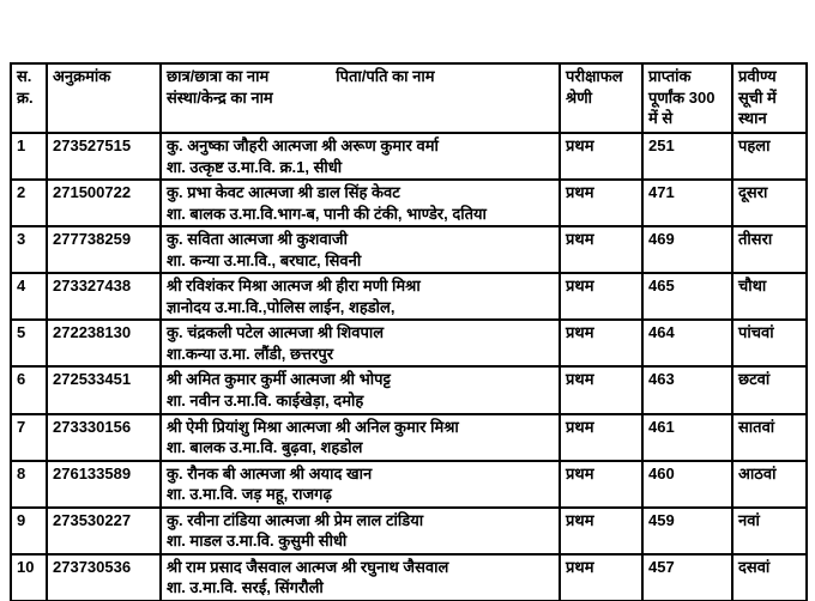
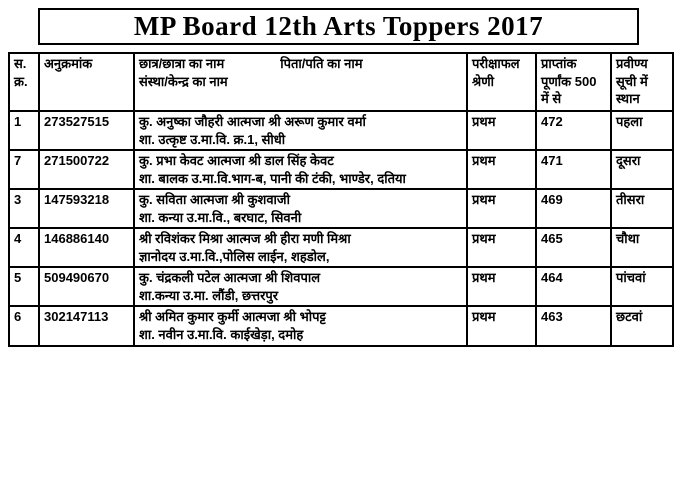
+ MP Board 12th Arts Toppers 2017
- स. क्र.	अनुक्रमांक	छात्र/छात्रा का नाम पिता/पति का नाम संस्था/केन्द्र का नाम	परीक्षाफल श्रेणी	प्राप्तांक पूर्णांक 300 में से	प्रवीण्य सूची में स्थान
+ स. क्र.	अनुक्रमांक	छात्र/छात्रा का नाम पिता/पति का नाम संस्था/केन्द्र का नाम	परीक्षाफल श्रेणी	प्राप्तांक पूर्णांक 500 में से	प्रवीण्य सूची में स्थान
- 1	273527515	कु. अनुष्का जौहरी आत्मजा श्री अरूण कुमार वर्मा शा. उत्कृष्ट उ.मा.वि. क्र.1, सीधी	प्रथम	251	पहला
+ 1	273527515	कु. अनुष्का जौहरी आत्मजा श्री अरूण कुमार वर्मा शा. उत्कृष्ट उ.मा.वि. क्र.1, सीधी	प्रथम	472	पहला
- 2	271500722	कु. प्रभा केवट आत्मजा श्री डाल सिंह केवट शा. बालक उ.मा.वि.भाग-ब, पानी की टंकी, भाण्डेर, दतिया	प्रथम	471	दूसरा
+ 7	271500722	कु. प्रभा केवट आत्मजा श्री डाल सिंह केवट शा. बालक उ.मा.वि.भाग-ब, पानी की टंकी, भाण्डेर, दतिया	प्रथम	471	दूसरा
- 3	277738259	कु. सविता आत्मजा श्री कुशवाजी शा. कन्या उ.मा.वि., बरघाट, सिवनी	प्रथम	469	तीसरा
+ 3	147593218	कु. सविता आत्मजा श्री कुशवाजी शा. कन्या उ.मा.वि., बरघाट, सिवनी	प्रथम	469	तीसरा
- 4	273327438	श्री रविशंकर मिश्रा आत्मज श्री हीरा मणी मिश्रा ज्ञानोदय उ.मा.वि.,पोलिस लाईन, शहडोल,	प्रथम	465	चौथा
+ 4	146886140	श्री रविशंकर मिश्रा आत्मज श्री हीरा मणी मिश्रा ज्ञानोदय उ.मा.वि.,पोलिस लाईन, शहडोल,	प्रथम	465	चौथा
- 5	272238130	कु. चंद्रकली पटेल आत्मजा श्री शिवपाल शा.कन्या उ.मा. लौंडी, छत्तरपुर	प्रथम	464	पांचवां
+ 5	509490670	कु. चंद्रकली पटेल आत्मजा श्री शिवपाल शा.कन्या उ.मा. लौंडी, छत्तरपुर	प्रथम	464	पांचवां
- 6	272533451	श्री अमित कुमार कुर्मी आत्मजा श्री भोपट्ट शा. नवीन उ.मा.वि. काईखेड़ा, दमोह	प्रथम	463	छटवां
+ 6	302147113	श्री अमित कुमार कुर्मी आत्मजा श्री भोपट्ट शा. नवीन उ.मा.वि. काईखेड़ा, दमोह	प्रथम	463	छटवां
- 7	273330156	श्री ऐमी प्रियांशु मिश्रा आत्मजा श्री अनिल कुमार मिश्रा शा. बालक उ.मा.वि. बुढ़वा, शहडोल	प्रथम	461	सातवां
- 8	276133589	कु. रौनक बी आत्मजा श्री अयाद खान शा. उ.मा.वि. जड़ महू, राजगढ़	प्रथम	460	आठवां
- 9	273530227	कु. रवीना टांडिया आत्मजा श्री प्रेम लाल टांडिया शा. माडल उ.मा.वि. कुसुमी सीधी	प्रथम	459	नवां
- 10	273730536	श्री राम प्रसाद जैसवाल आत्मज श्री रघुनाथ जैसवाल शा. उ.मा.वि. सरई, सिंगरौली	प्रथम	457	दसवां
